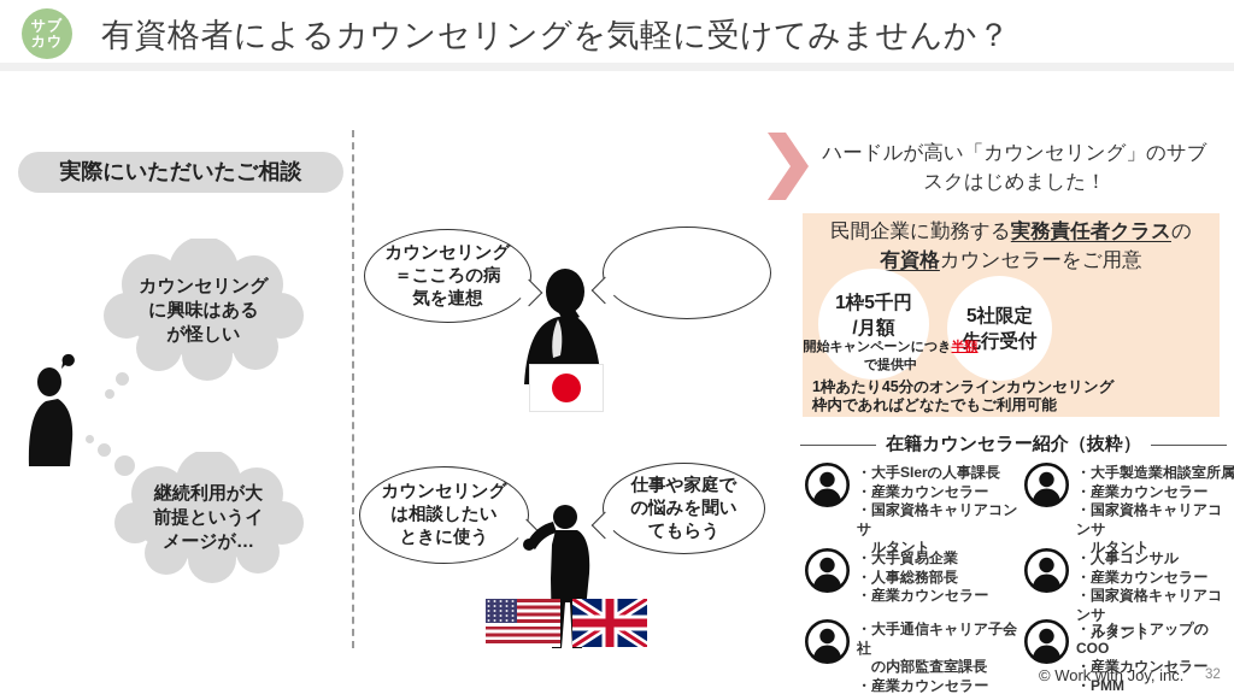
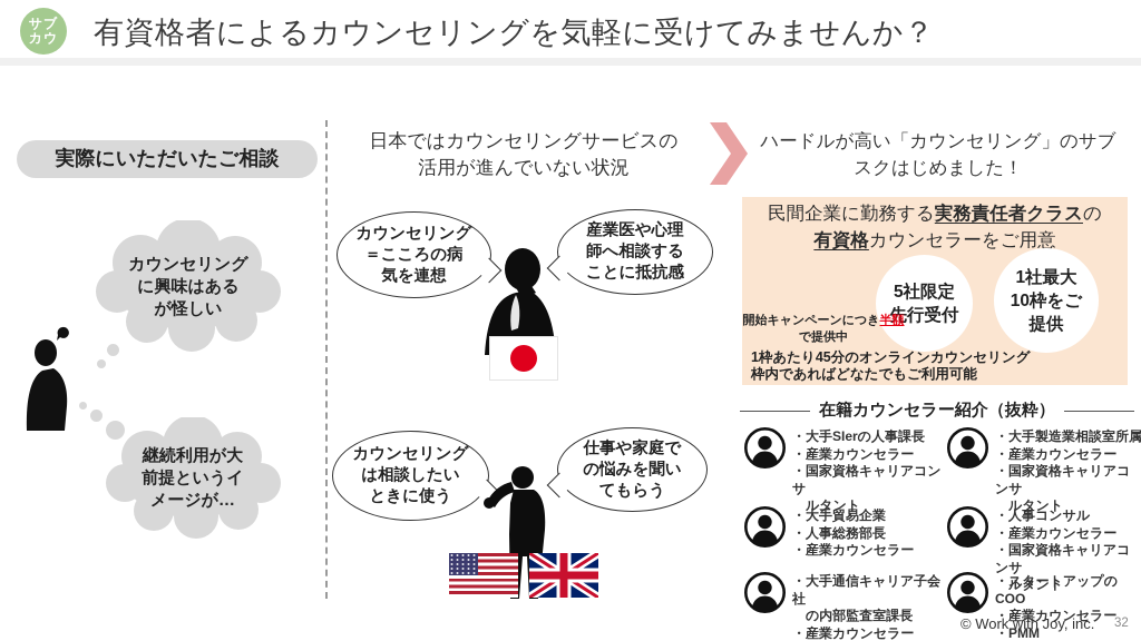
  サブ
  カウ
  有資格者によるカウンセリングを気軽に受けてみませんか？
  実際にいただいたご相談
  カウンセリング
  に興味はある
  が怪しい
  継続利用が大
  前提というイ
  メージが…
+ 日本ではカウンセリングサービスの
+ 活用が進んでいない状況
  カウンセリング
  ＝こころの病
  気を連想
+ 産業医や心理
+ 師へ相談する
+ ことに抵抗感
  カウンセリング
  は相談したい
  ときに使う
  仕事や家庭で
  の悩みを聞い
  てもらう
  ハードルが高い「カウンセリング」のサブ
  スクはじめました！
  民間企業に勤務する実務責任者クラスの
  有資格カウンセラーをご用意
- 1枠5千円
- /月額
  5社限定
  先行受付
+ 1社最大
+ 10枠をご
+ 提供
  開始キャンペーンにつき半額で提供中
  1枠あたり45分のオンラインカウンセリング
  枠内であればどなたでもご利用可能
  在籍カウンセラー紹介（抜粋）
  ・大手SIerの人事課長
  ・産業カウンセラー
  ・国家資格キャリアコンサ
  ルタント
  ・大手製造業相談室所属
  ・産業カウンセラー
  ・国家資格キャリアコンサ
  ルタント
  ・大手貿易企業
  ・人事総務部長
  ・産業カウンセラー
  ・人事コンサル
  ・産業カウンセラー
  ・国家資格キャリアコンサ
  ルタント
  ・大手通信キャリア子会社
  の内部監査室課長
  ・産業カウンセラー
  ・スタートアップのCOO
  ・産業カウンセラー
  ・PMM
  © Work with Joy, inc.
  32
